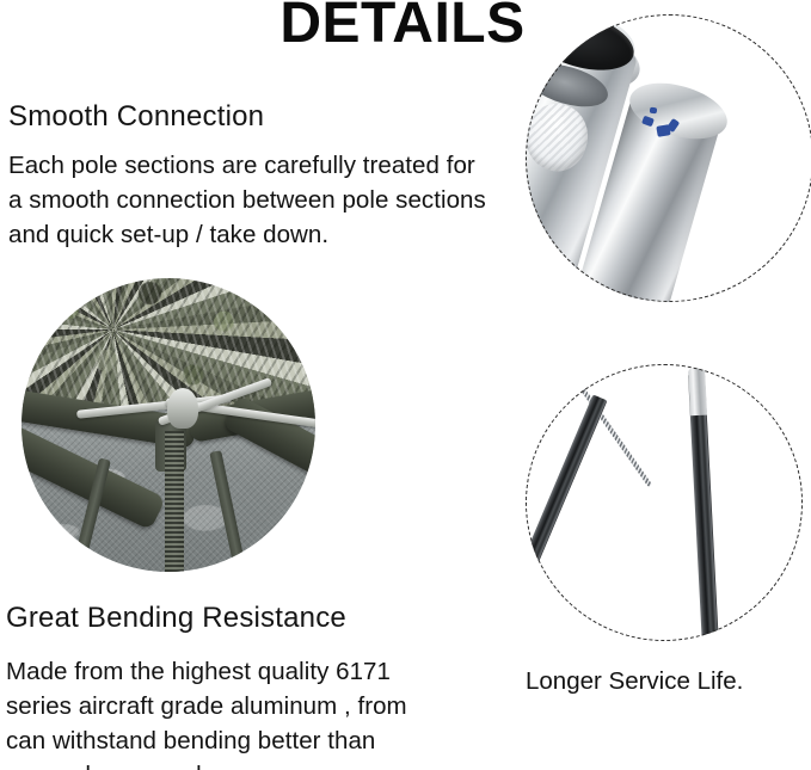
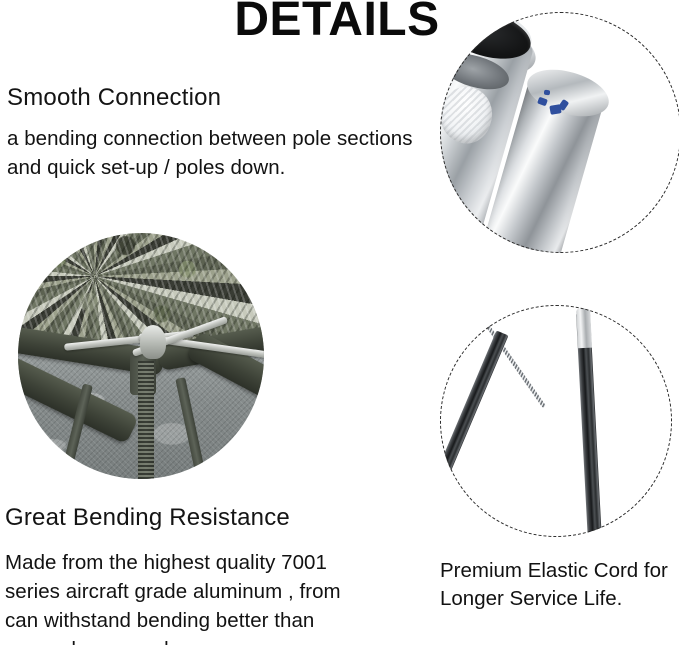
  DETAILS
  Smooth Connection
- Each pole sections are carefully treated for
- a smooth connection between pole sections
+ a bending connection between pole sections
- and quick set-up / take down.
+ and quick set-up / poles down.
  Great Bending Resistance
- Made from the highest quality 6171
+ Made from the highest quality 7001
  series aircraft grade aluminum , from
  can withstand bending better than
+ Premium Elastic Cord for
  Longer Service Life.
